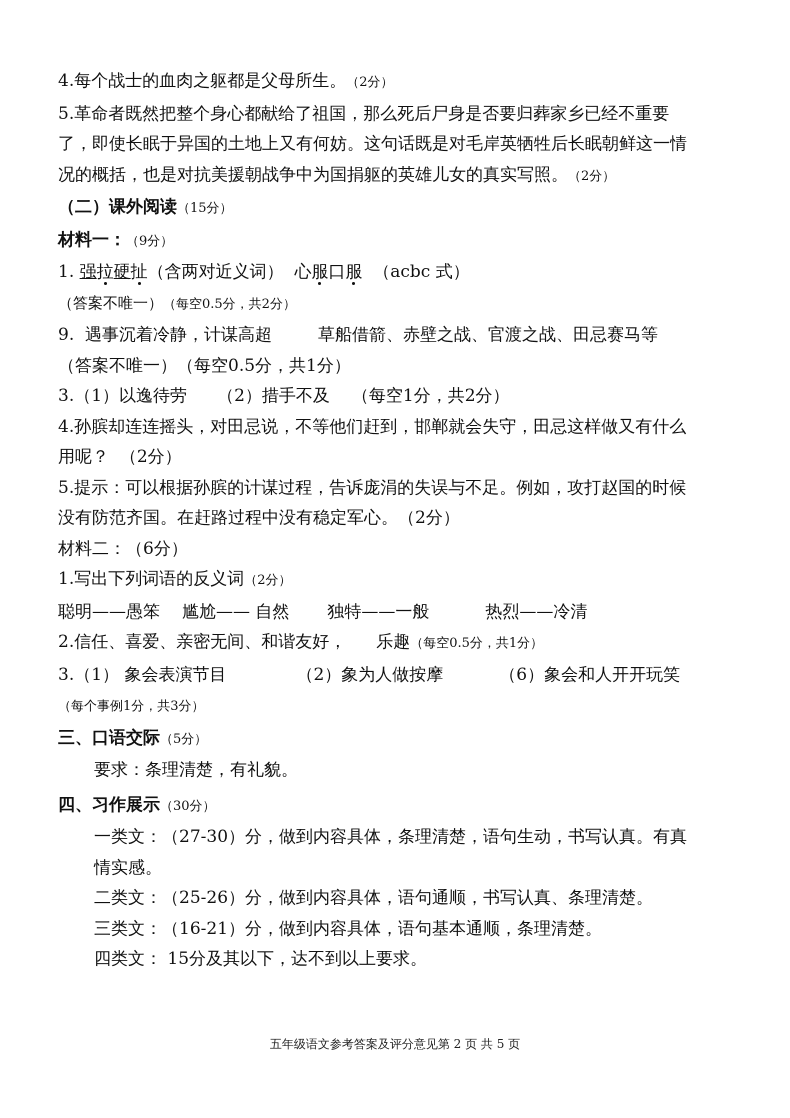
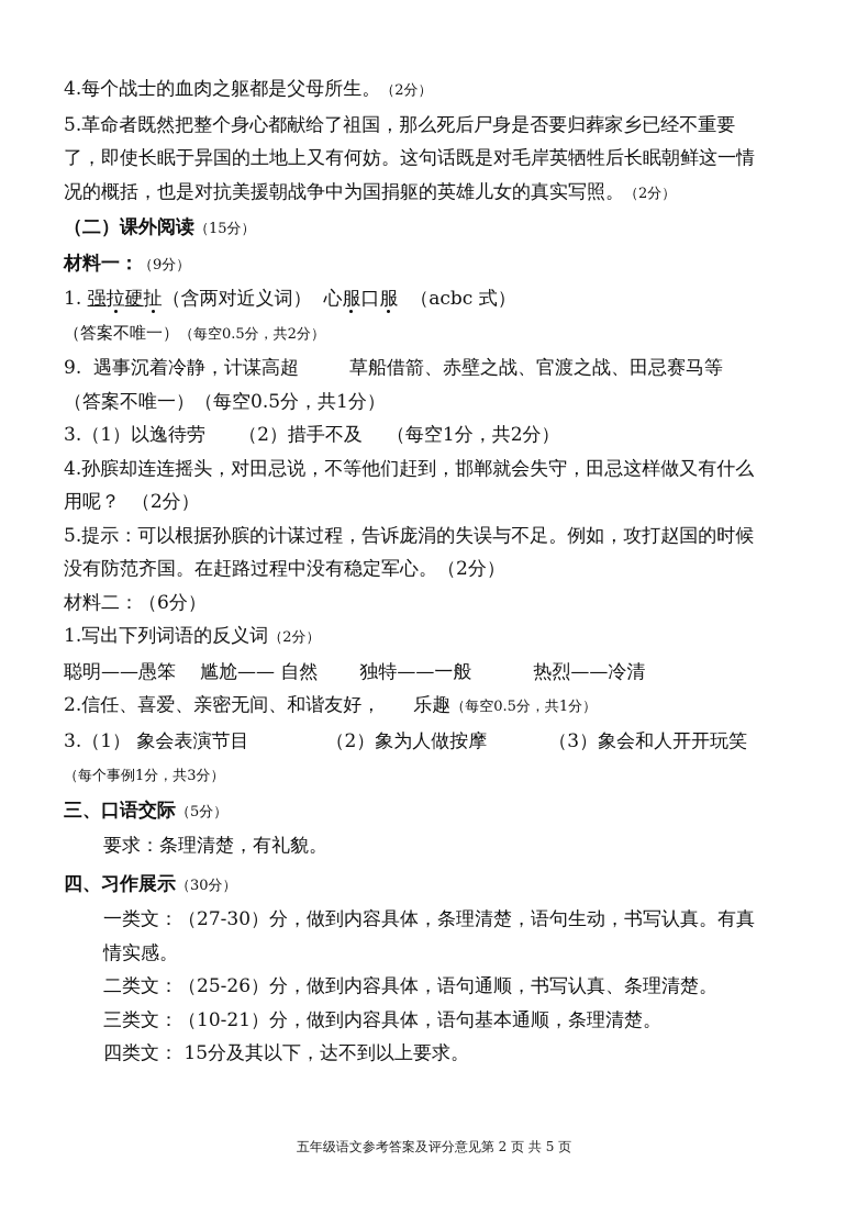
  4.每个战士的血肉之躯都是父母所生。（2分）
  5.革命者既然把整个身心都献给了祖国，那么死后尸身是否要归葬家乡已经不重要
  了，即使长眠于异国的土地上又有何妨。这句话既是对毛岸英牺牲后长眠朝鲜这一情
  况的概括，也是对抗美援朝战争中为国捐躯的英雄儿女的真实写照。（2分）
  （二）课外阅读（15分）
  材料一：（9分）
  1. 强拉硬扯（含两对近义词） 心服口服 （acbc 式）
  （答案不唯一）（每空0.5分，共2分）
  9. 遇事沉着冷静，计谋高超 草船借箭、赤壁之战、官渡之战、田忌赛马等
  （答案不唯一）（每空0.5分，共1分）
  3.（1）以逸待劳 （2）措手不及 （每空1分，共2分）
  4.孙膑却连连摇头，对田忌说，不等他们赶到，邯郸就会失守，田忌这样做又有什么
  用呢？ （2分）
  5.提示：可以根据孙膑的计谋过程，告诉庞涓的失误与不足。例如，攻打赵国的时候
  没有防范齐国。在赶路过程中没有稳定军心。（2分）
  材料二：（6分）
  1.写出下列词语的反义词（2分）
  聪明——愚笨 尴尬—— 自然 独特——一般 热烈——冷清
  2.信任、喜爱、亲密无间、和谐友好， 乐趣（每空0.5分，共1分）
- 3.（1） 象会表演节目 （2）象为人做按摩 （6）象会和人开开玩笑
+ 3.（1） 象会表演节目 （2）象为人做按摩 （3）象会和人开开玩笑
  （每个事例1分，共3分）
  三、口语交际（5分）
  要求：条理清楚，有礼貌。
  四、习作展示（30分）
  一类文：（27-30）分，做到内容具体，条理清楚，语句生动，书写认真。有真
  情实感。
  二类文：（25-26）分，做到内容具体，语句通顺，书写认真、条理清楚。
- 三类文：（16-21）分，做到内容具体，语句基本通顺，条理清楚。
+ 三类文：（10-21）分，做到内容具体，语句基本通顺，条理清楚。
  四类文： 15分及其以下，达不到以上要求。
  五年级语文参考答案及评分意见第 2 页 共 5 页
